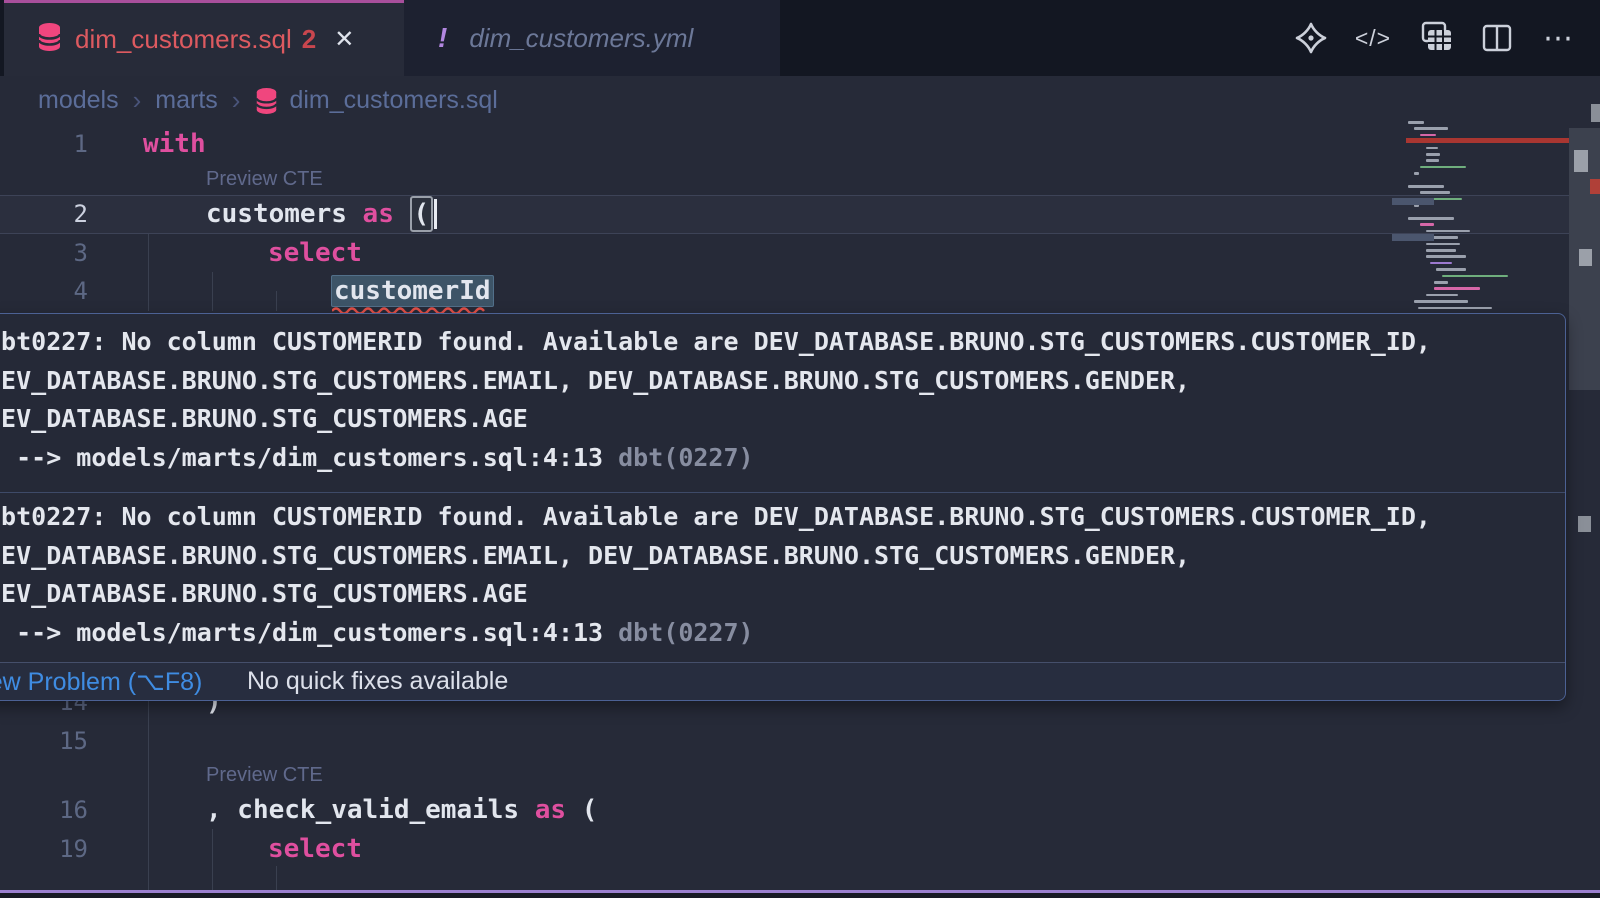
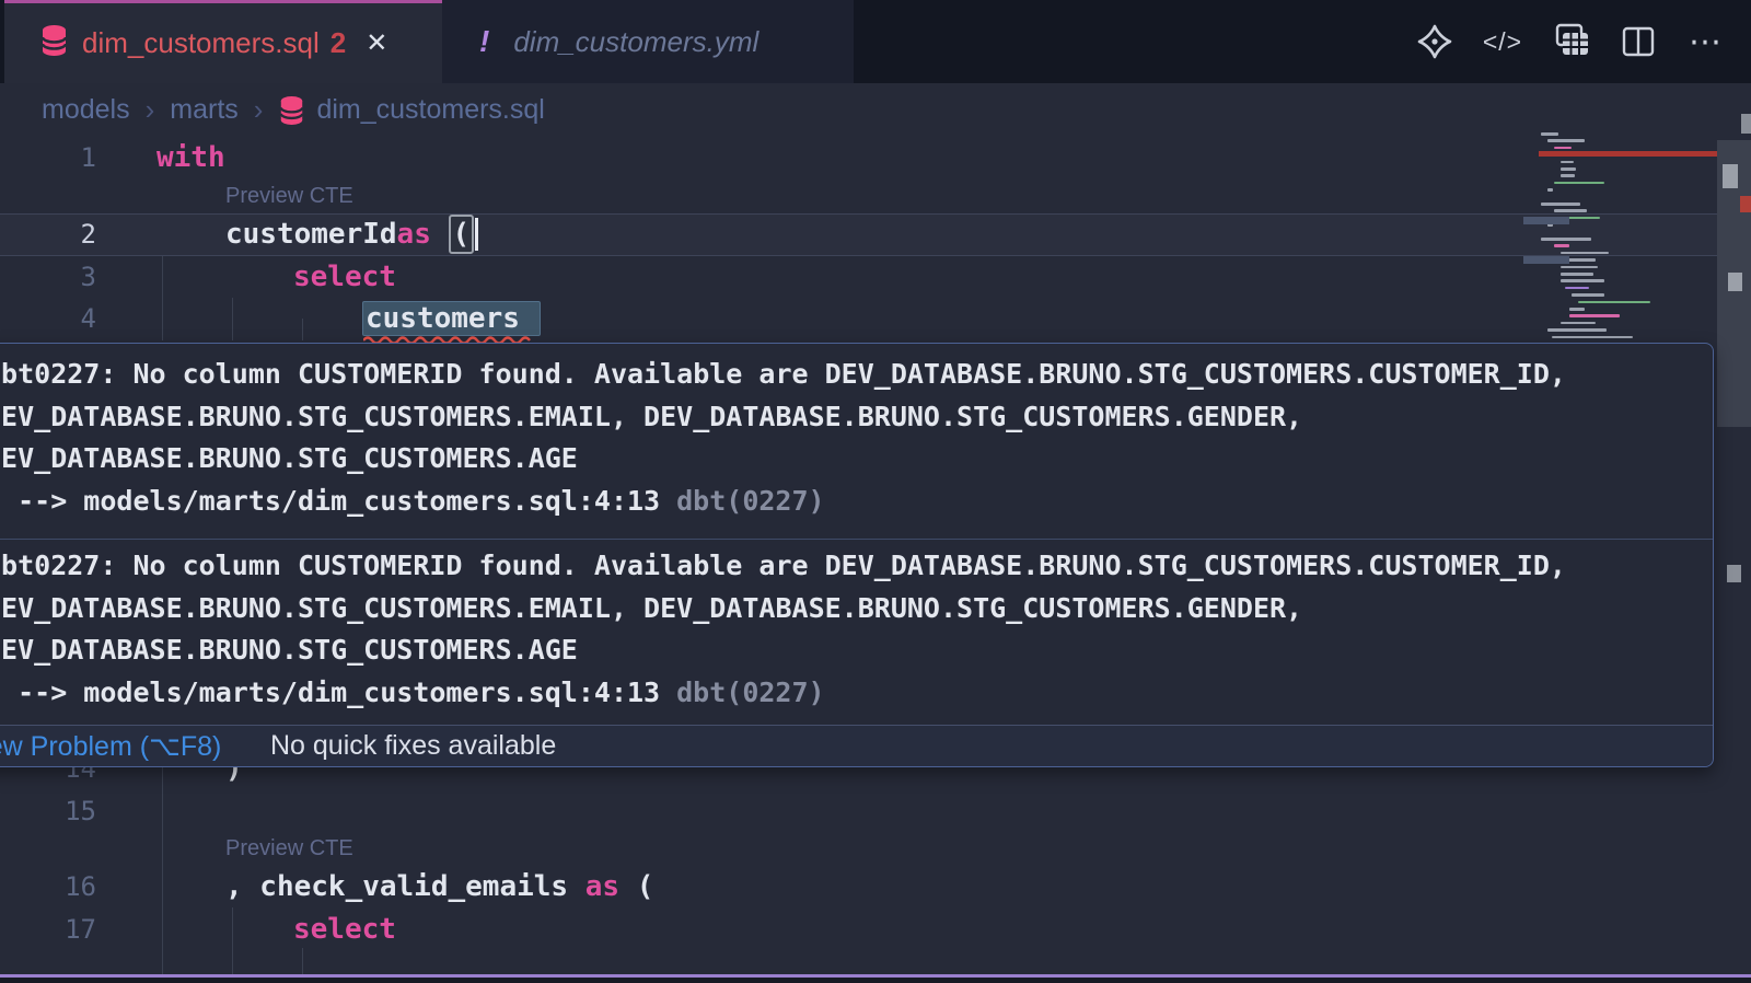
  1
  with
  Preview CTE
  2
- customers
+ customerId
  as
  (
  3
  select
  4
- customerId
+ customers
  14
  )
  15
  Preview CTE
  16
  , check_valid_emails
  as
  (
- 19
+ 17
  select
  dim_customers.sql
  2
  ✕
  !
  dim_customers.yml
  </>
  ⋯
  models
  ›
  marts
  ›
  dim_customers.sql
  bt0227: No column CUSTOMERID found. Available are DEV_DATABASE.BRUNO.STG_CUSTOMERS.CUSTOMER_ID,
  EV_DATABASE.BRUNO.STG_CUSTOMERS.EMAIL, DEV_DATABASE.BRUNO.STG_CUSTOMERS.GENDER,
  EV_DATABASE.BRUNO.STG_CUSTOMERS.AGE
  --> models/marts/dim_customers.sql:4:13
  dbt(0227)
  bt0227: No column CUSTOMERID found. Available are DEV_DATABASE.BRUNO.STG_CUSTOMERS.CUSTOMER_ID,
  EV_DATABASE.BRUNO.STG_CUSTOMERS.EMAIL, DEV_DATABASE.BRUNO.STG_CUSTOMERS.GENDER,
  EV_DATABASE.BRUNO.STG_CUSTOMERS.AGE
  --> models/marts/dim_customers.sql:4:13
  dbt(0227)
  w Problem (⌥F8)
  No quick fixes available
